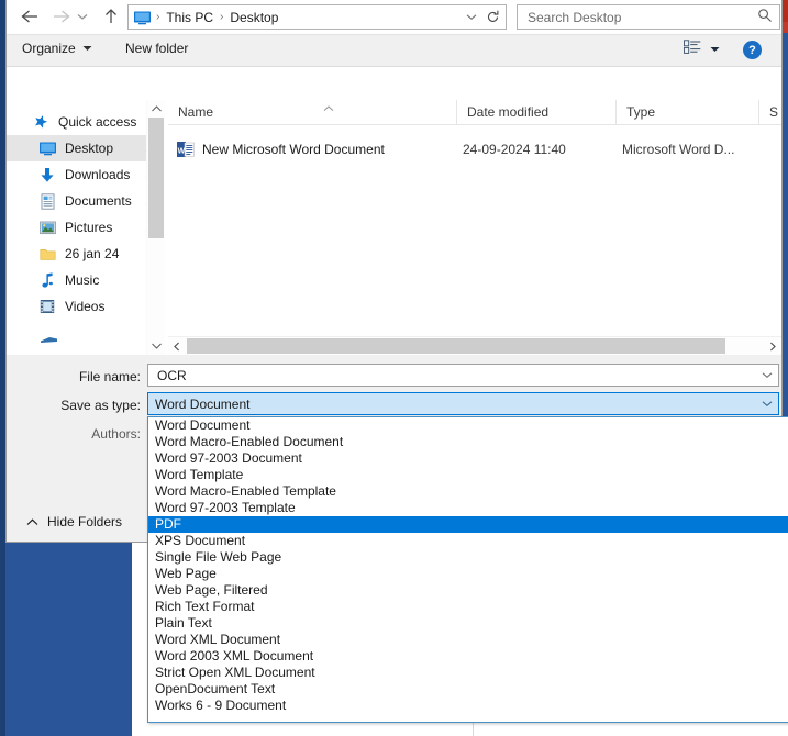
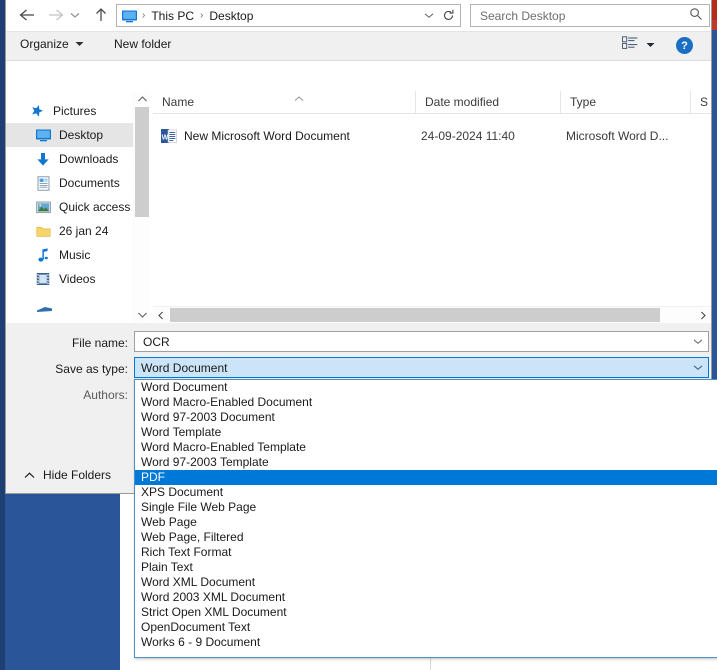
  ›
  This PC
  ›
  Desktop
  Search Desktop
  Organize
  New folder
  ?
- Quick access
+ Pictures
  Desktop
  Downloads
  Documents
- Pictures
+ Quick access
  26 jan 24
  Music
  Videos
  Name
  Date modified
  Type
  S
  New Microsoft Word Document
  24-09-2024 11:40
  Microsoft Word D...
  File name:
  OCR
  Save as type:
  Word Document
  Authors:
  Hide Folders
  Word Document
  Word Macro-Enabled Document
  Word 97-2003 Document
  Word Template
  Word Macro-Enabled Template
  Word 97-2003 Template
  PDF
  XPS Document
  Single File Web Page
  Web Page
  Web Page, Filtered
  Rich Text Format
  Plain Text
  Word XML Document
  Word 2003 XML Document
  Strict Open XML Document
  OpenDocument Text
  Works 6 - 9 Document
